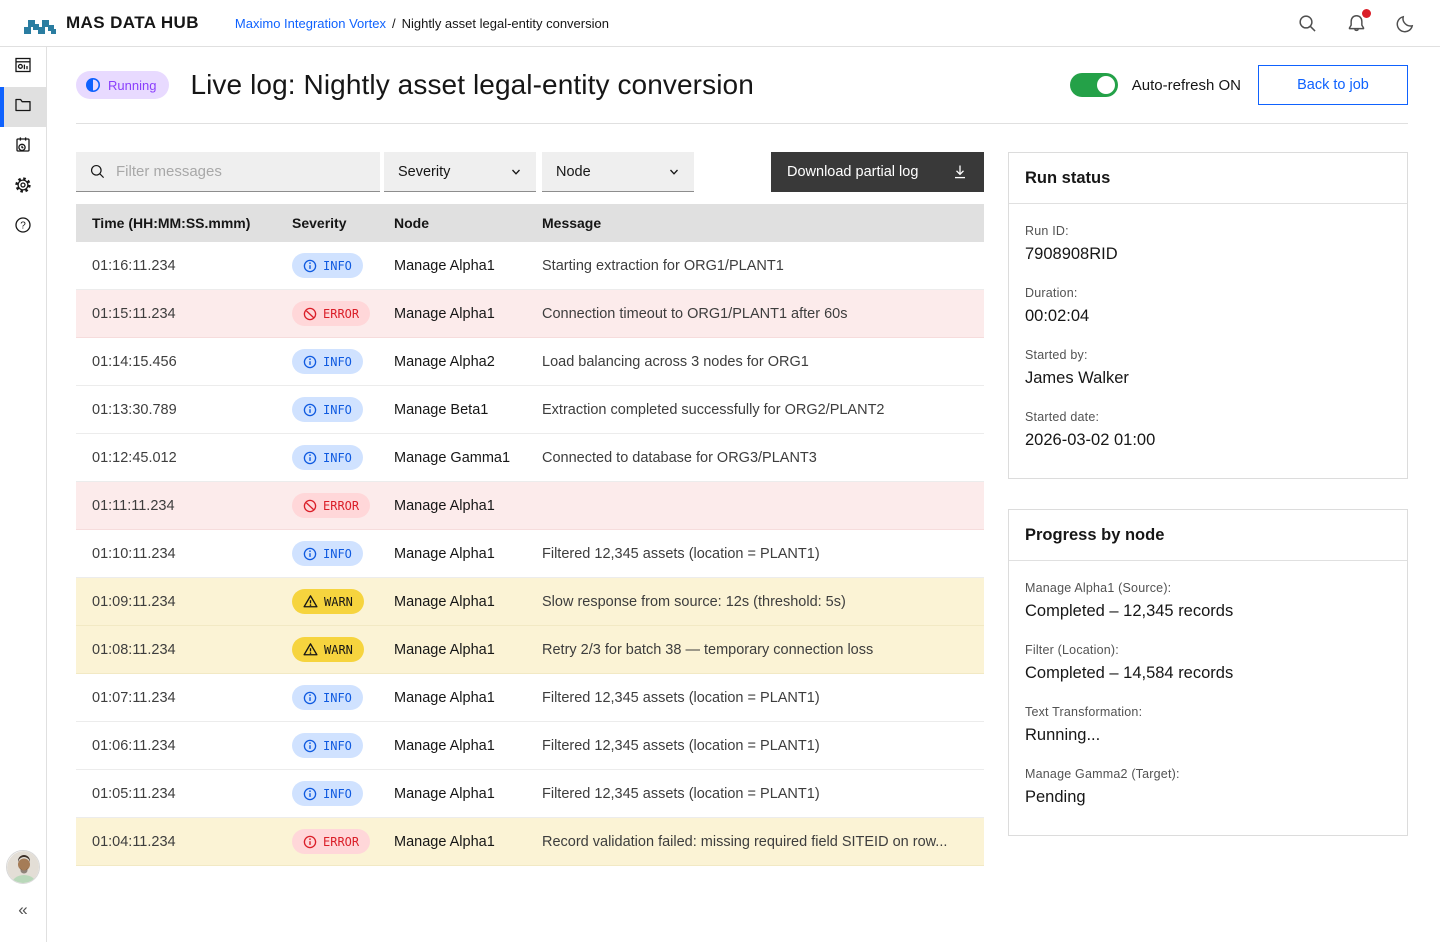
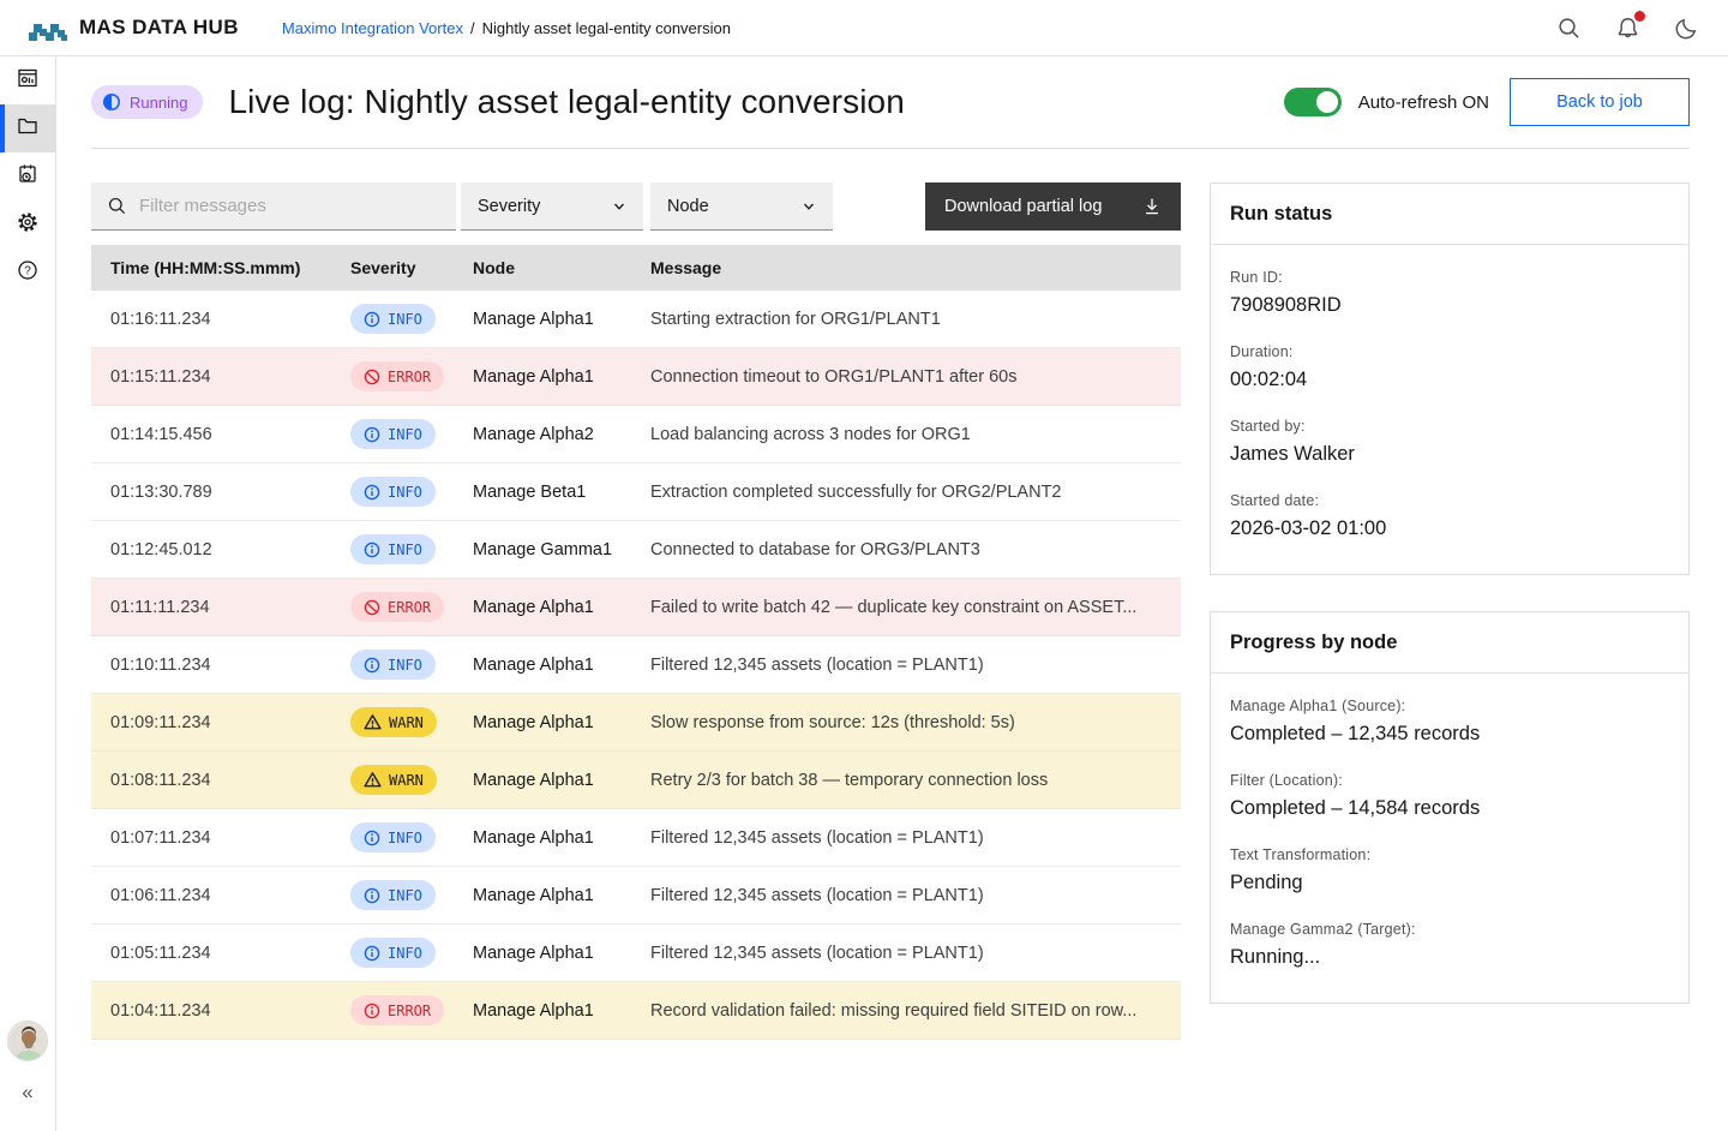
  MAS DATA HUB
  Maximo Integration Vortex
  /
  Nightly asset legal-entity conversion
  ?
  «
  Running
  Live log: Nightly asset legal-entity conversion
  Auto-refresh ON
  Back to job
  Filter messages
  Severity
  Node
  Download partial log
  Time (HH:MM:SS.mmm)
  Severity
  Node
  Message
  01:16:11.234
  INFO
  Manage Alpha1
  Starting extraction for ORG1/PLANT1
  01:15:11.234
  ERROR
  Manage Alpha1
  Connection timeout to ORG1/PLANT1 after 60s
  01:14:15.456
  INFO
  Manage Alpha2
  Load balancing across 3 nodes for ORG1
  01:13:30.789
  INFO
  Manage Beta1
  Extraction completed successfully for ORG2/PLANT2
  01:12:45.012
  INFO
  Manage Gamma1
  Connected to database for ORG3/PLANT3
  01:11:11.234
  ERROR
  Manage Alpha1
+ Failed to write batch 42 — duplicate key constraint on ASSET...
  01:10:11.234
  INFO
  Manage Alpha1
  Filtered 12,345 assets (location = PLANT1)
  01:09:11.234
  WARN
  Manage Alpha1
  Slow response from source: 12s (threshold: 5s)
  01:08:11.234
  WARN
  Manage Alpha1
  Retry 2/3 for batch 38 — temporary connection loss
  01:07:11.234
  INFO
  Manage Alpha1
  Filtered 12,345 assets (location = PLANT1)
  01:06:11.234
  INFO
  Manage Alpha1
  Filtered 12,345 assets (location = PLANT1)
  01:05:11.234
  INFO
  Manage Alpha1
  Filtered 12,345 assets (location = PLANT1)
  01:04:11.234
  ERROR
  Manage Alpha1
  Record validation failed: missing required field SITEID on row...
  Run status
  Run ID:
  7908908RID
  Duration:
  00:02:04
  Started by:
  James Walker
  Started date:
  2026-03-02 01:00
  Progress by node
  Manage Alpha1 (Source):
  Completed – 12,345 records
  Filter (Location):
  Completed – 14,584 records
  Text Transformation:
- Running...
+ Pending
  Manage Gamma2 (Target):
- Pending
+ Running...
